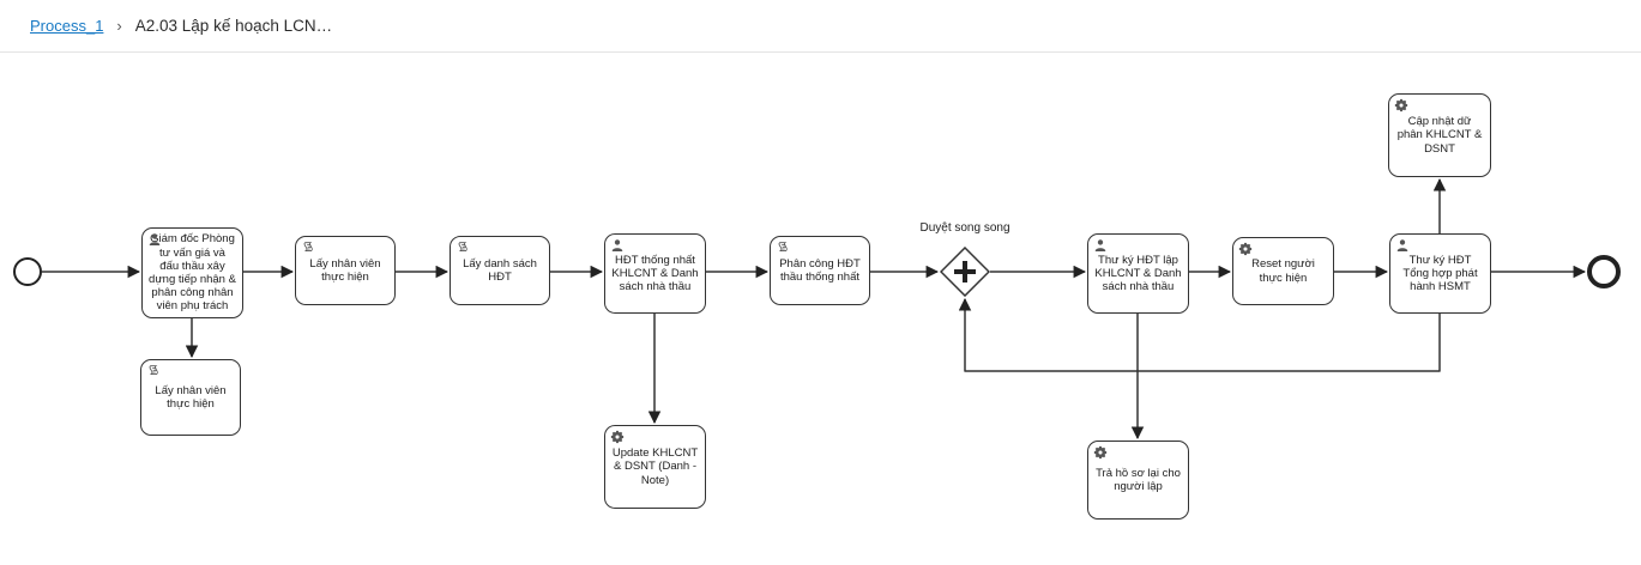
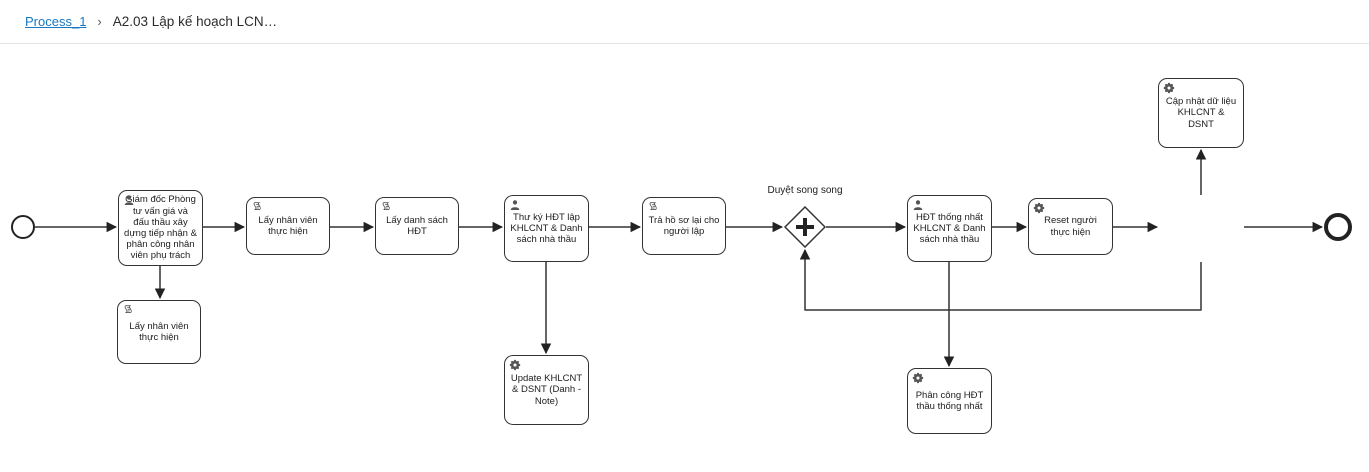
  Giám đốc Phòng tư vấn giá và đấu thầu xây dựng tiếp nhận & phân công nhân viên phụ trách
  Lấy nhân viên thực hiện
  Lấy danh sách HĐT
- HĐT thống nhất KHLCNT & Danh sách nhà thầu
+ Thư ký HĐT lập KHLCNT & Danh sách nhà thầu
- Phân công HĐT thầu thống nhất
+ Trả hồ sơ lại cho người lập
  Duyệt song song
- Thư ký HĐT lập KHLCNT & Danh sách nhà thầu
+ HĐT thống nhất KHLCNT & Danh sách nhà thầu
  Reset người thực hiện
- Thư ký HĐT Tổng hợp phát hành HSMT
  Lấy nhân viên thực hiện
  Update KHLCNT & DSNT (Danh - Note)
- Trả hồ sơ lại cho người lập
+ Phân công HĐT thầu thống nhất
- Cập nhật dữ phân KHLCNT & DSNT
+ Cập nhật dữ liệu KHLCNT & DSNT
  Process_1
  ›
  A2.03 Lập kế hoạch LCN…
